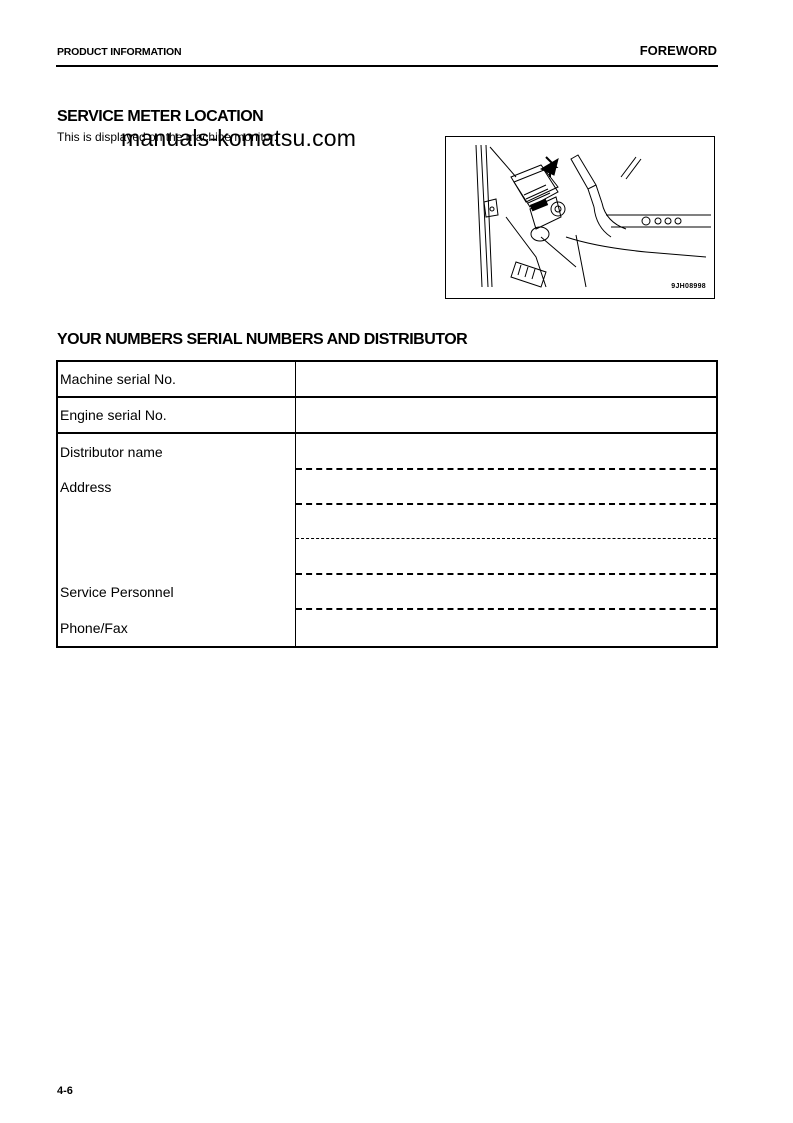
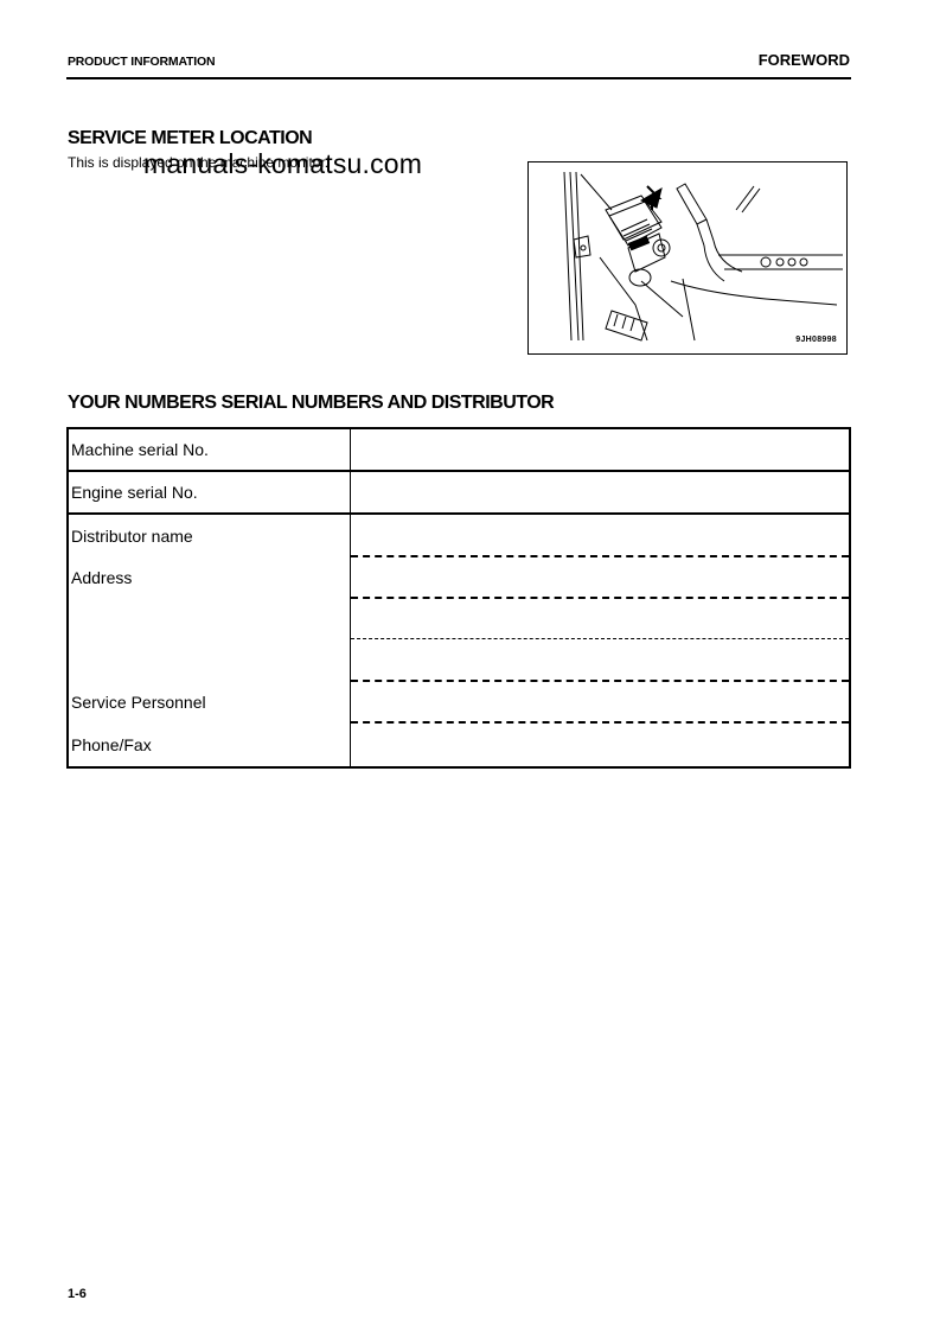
  PRODUCT INFORMATION
  FOREWORD
  SERVICE METER LOCATION
  This is displayed on the machine monitor.
  manuals-komatsu.com
  YOUR NUMBERS SERIAL NUMBERS AND DISTRIBUTOR
  Machine serial No.
  Engine serial No.
  Distributor name
  Address
  Service Personnel
  Phone/Fax
- 4-6
+ 1-6
